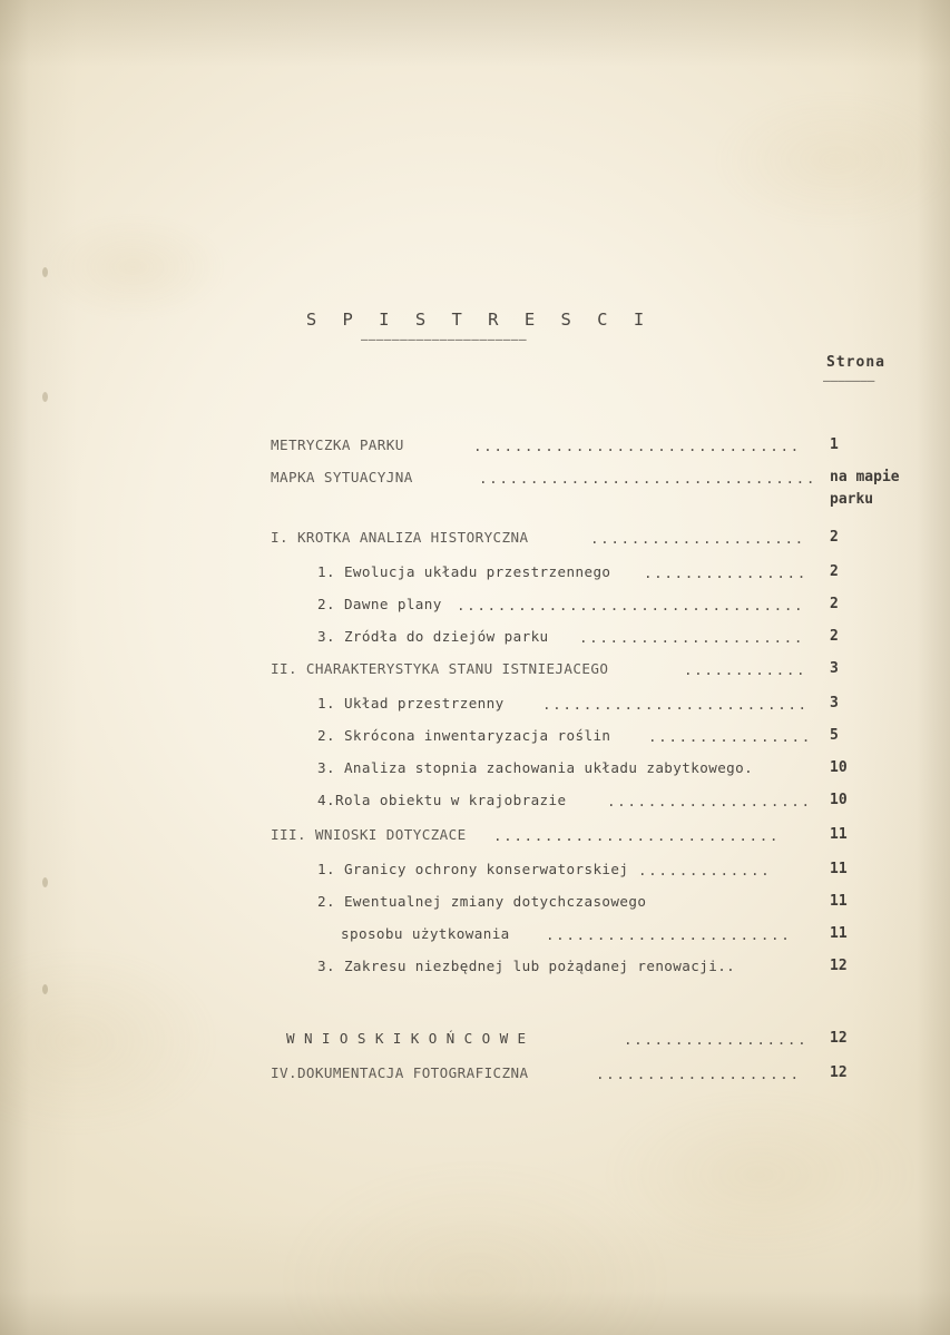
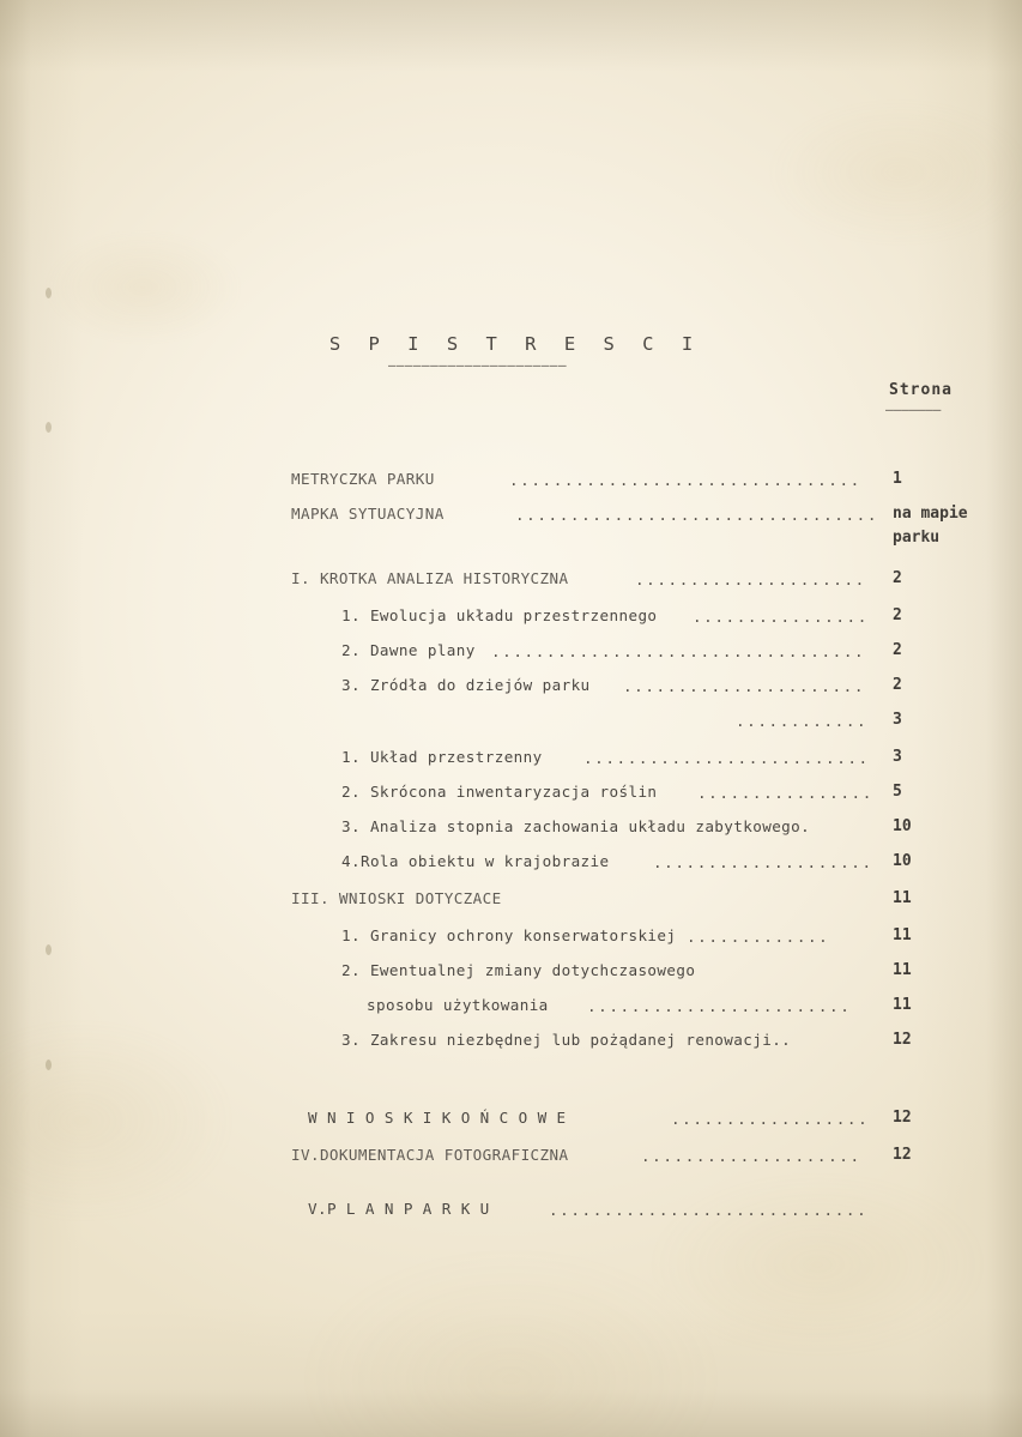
  S P I S T R E S C I
  —————————————————————
  Strona
  ———————
  METRYCZKA PARKU
  ................................
  1
  MAPKA SYTUACYJNA
  .................................
  na mapie
  parku
  I. KROTKA ANALIZA HISTORYCZNA
  .....................
  2
  1. Ewolucja układu przestrzennego
  ................
  2
  2. Dawne plany
  ..................................
  2
  3. Zródła do dziejów parku
  ......................
  2
- II. CHARAKTERYSTYKA STANU ISTNIEJACEGO
  ............
  3
  1. Układ przestrzenny
  ..........................
  3
  2. Skrócona inwentaryzacja roślin
  ................
  5
  3. Analiza stopnia zachowania układu zabytkowego.
  10
  4.Rola obiektu w krajobrazie
  ....................
  10
  III. WNIOSKI DOTYCZACE
- ............................
  11
  1. Granicy ochrony konserwatorskiej
  .............
  11
  2. Ewentualnej zmiany dotychczasowego
  11
  sposobu użytkowania
  ........................
  11
  3. Zakresu niezbędnej lub pożądanej renowacji..
  12
  W N I O S K I K O Ń C O W E
  ..................
  12
  IV.DOKUMENTACJA FOTOGRAFICZNA
  ....................
  12
+ V.P L A N P A R K U
+ .............................
